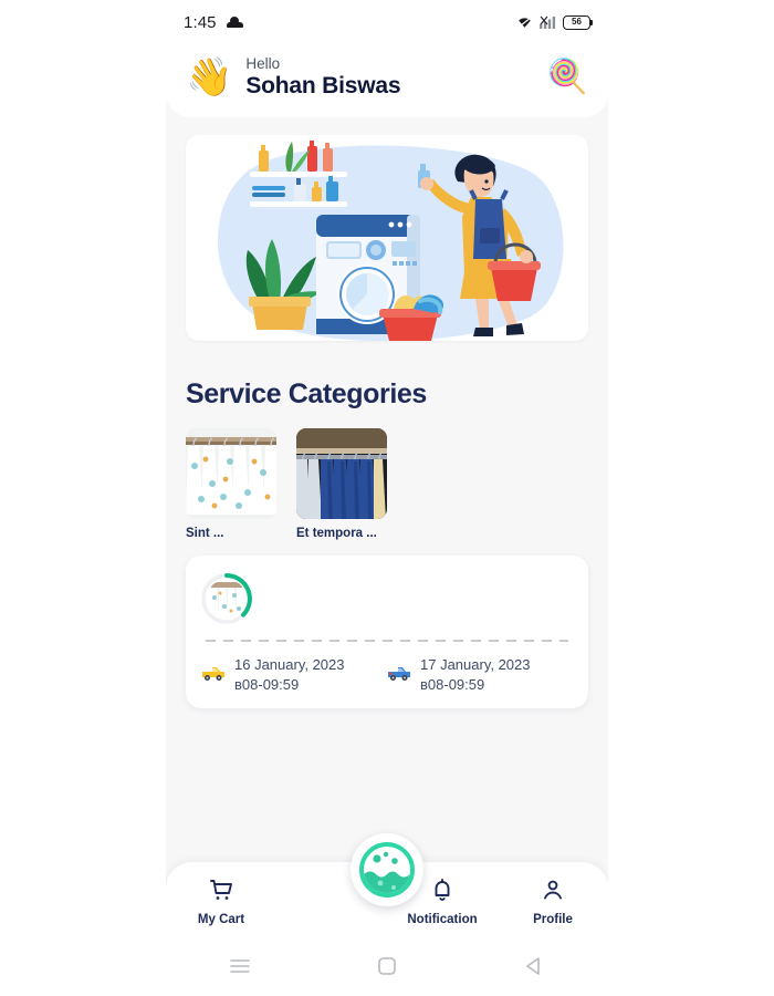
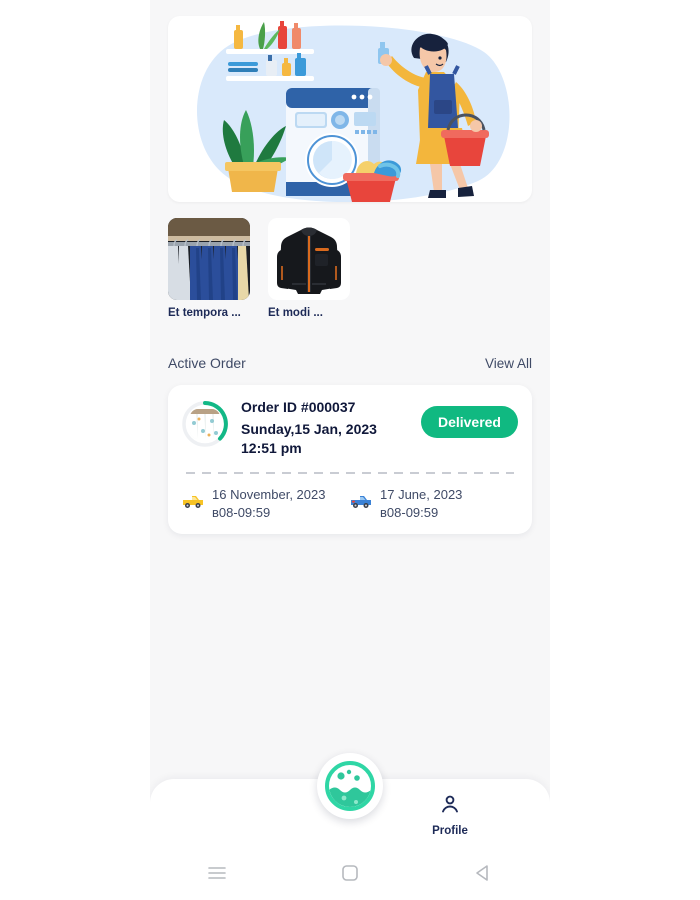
- 1:45
- 56
- 👋
- Hello
- Sohan Biswas
- 🍭
- Service Categories
- Sint ...
  Et tempora ...
+ Et modi ...
+ Active Order
+ View All
+ Order ID #000037
+ Sunday,15 Jan, 2023
+ 12:51 pm
+ Delivered
- 16 January, 2023
+ 16 November, 2023
  ʙ08-09:59
- 17 January, 2023
+ 17 June, 2023
  ʙ08-09:59
- My Cart
- Notification
  Profile
